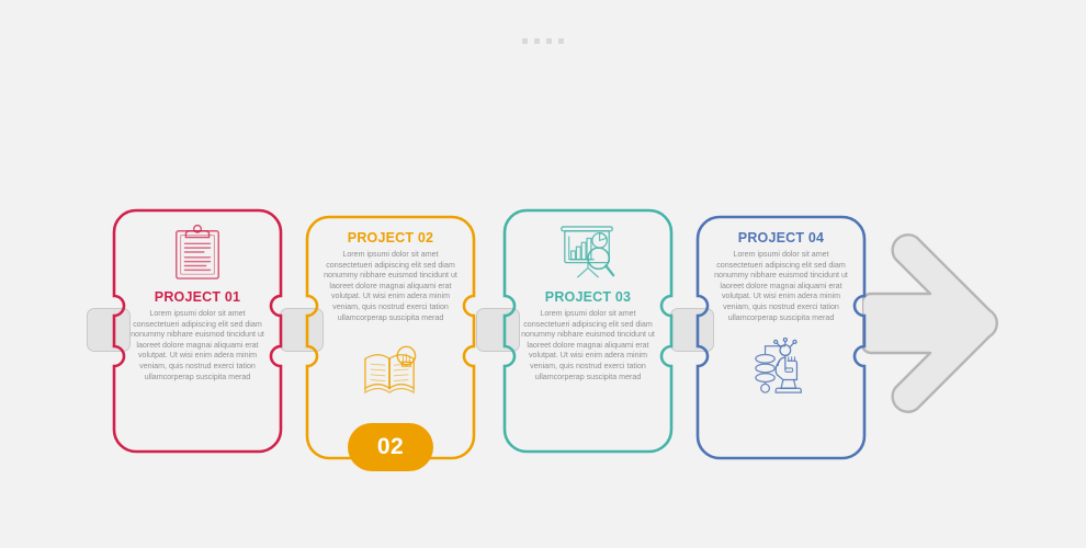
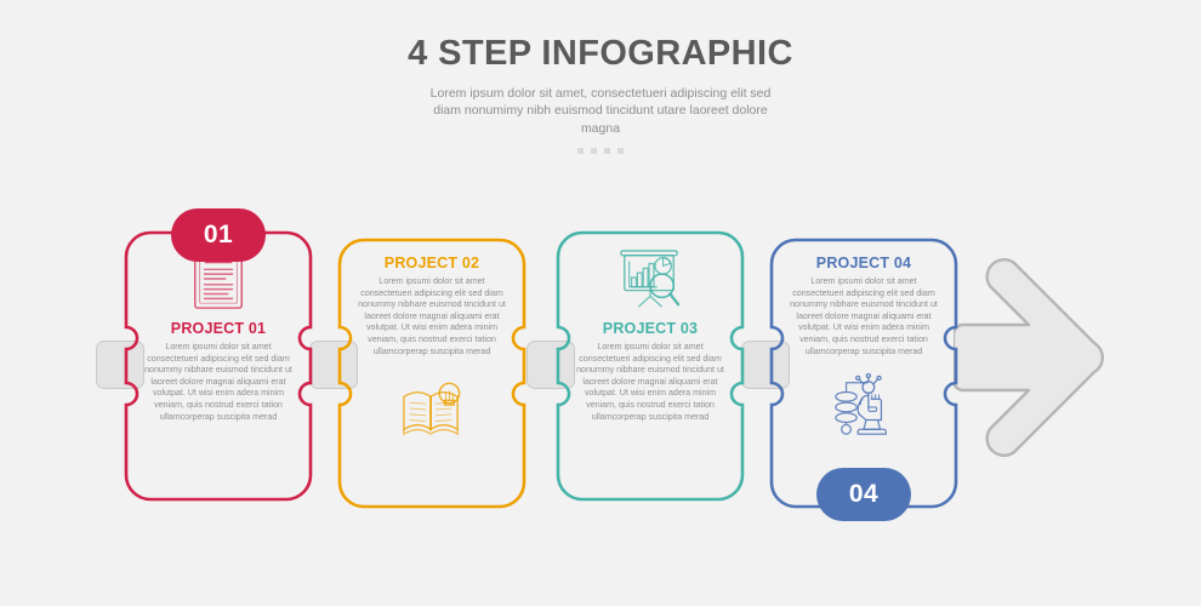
+ 4 STEP INFOGRAPHIC
+ Lorem ipsum dolor sit amet, consectetueri adipiscing elit sed diam nonumimy nibh euismod tincidunt utare laoreet dolore magna
  PROJECT 01
  Lorem ipsumi dolor sit amet consectetueri adipiscing elit sed diam nonummy nibhare euismod tincidunt ut laoreet dolore magnai aliquami erat volutpat. Ut wisi enim adera minim veniam, quis nostrud exerci tation ullamcorperap suscipita merad
+ 01
  PROJECT 02
  Lorem ipsumi dolor sit amet consectetueri adipiscing elit sed diam nonummy nibhare euismod tincidunt ut laoreet dolore magnai aliquami erat volutpat. Ut wisi enim adera minim veniam, quis nostrud exerci tation ullamcorperap suscipita merad
- 02
  PROJECT 03
  Lorem ipsumi dolor sit amet consectetueri adipiscing elit sed diam nonummy nibhare euismod tincidunt ut laoreet dolore magnai aliquami erat volutpat. Ut wisi enim adera minim veniam, quis nostrud exerci tation ullamcorperap suscipita merad
  PROJECT 04
  Lorem ipsumi dolor sit amet consectetueri adipiscing elit sed diam nonummy nibhare euismod tincidunt ut laoreet dolore magnai aliquami erat volutpat. Ut wisi enim adera minim veniam, quis nostrud exerci tation ullamcorperap suscipita merad
+ 04
